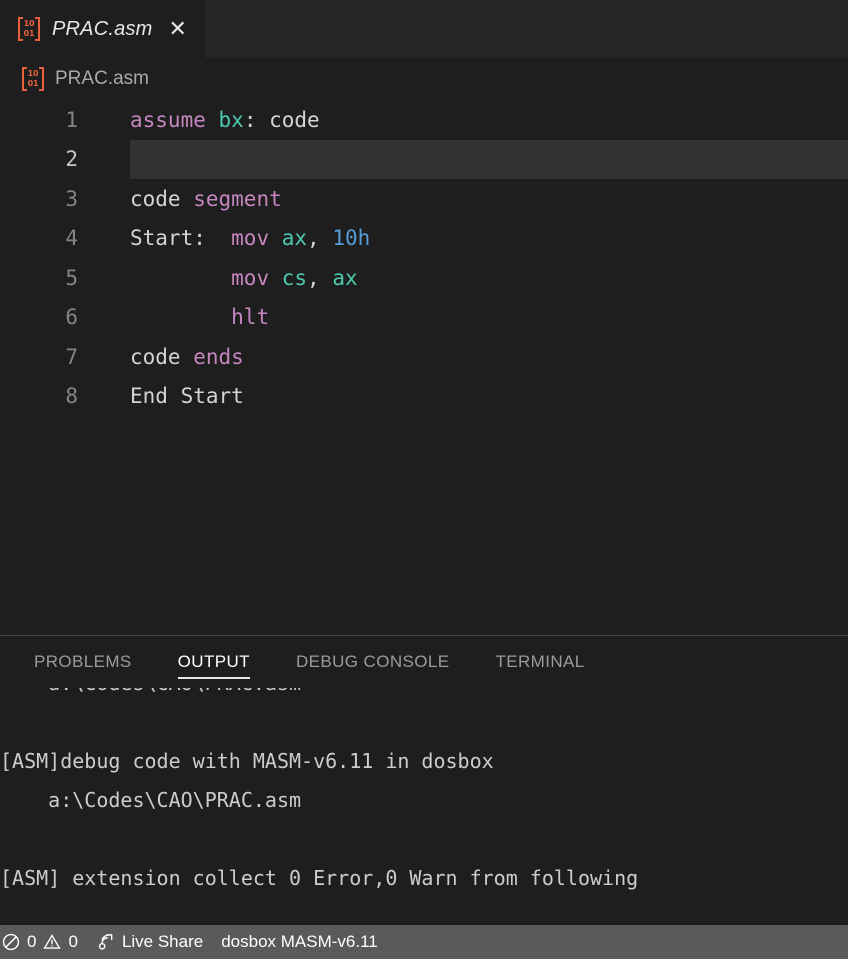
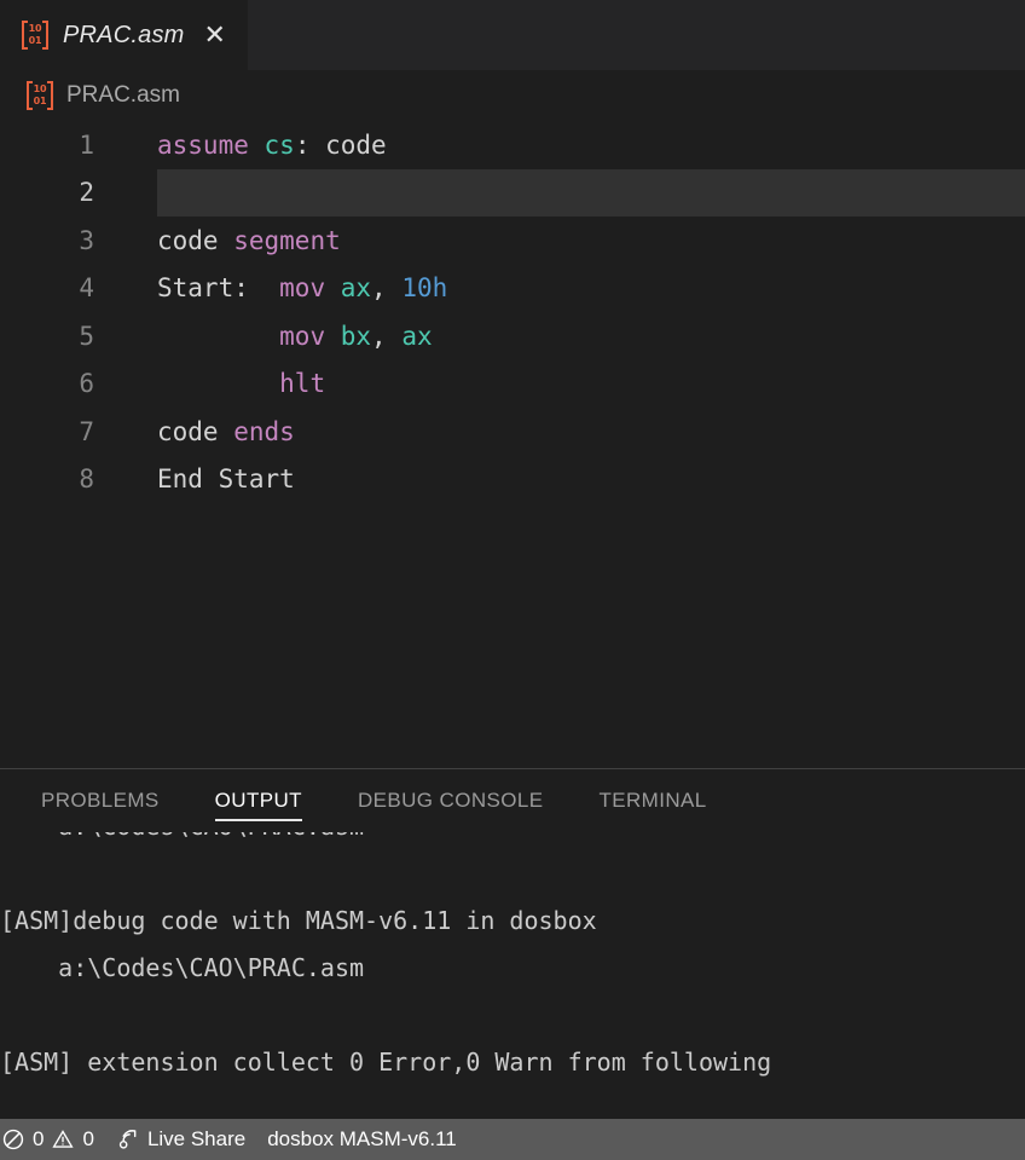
  10
  01
  PRAC.asm
  ✕
  10
  01
  PRAC.asm
  1
- assume bx: code
+ assume cs: code
  2
  3
  code segment
  4
  Start: mov ax, 10h
  5
- mov cs, ax
+ mov bx, ax
  6
  hlt
  7
  code ends
  8
  End Start
  PROBLEMS
  OUTPUT
  DEBUG CONSOLE
  TERMINAL
  [ASM]debug code with MASM-v6.11 in dosbox
  a:\Codes\CAO\PRAC.asm
  [ASM] extension collect 0 Error,0 Warn from following
  0
  0
  Live Share
  dosbox MASM-v6.11
